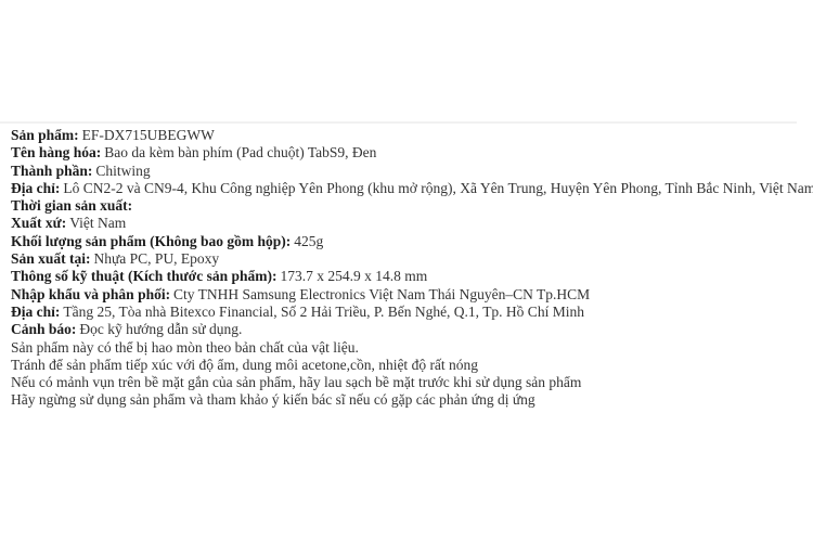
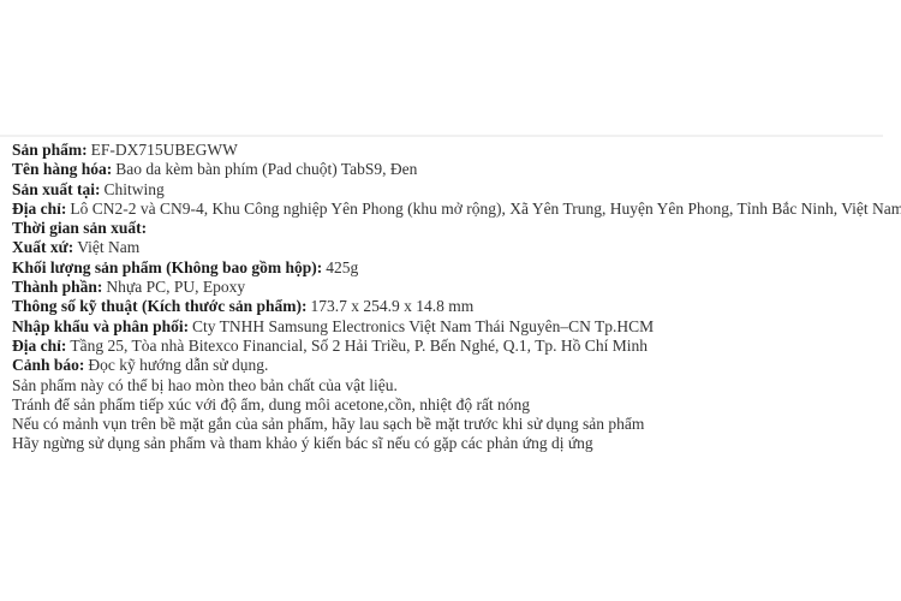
  Sản phẩm: EF-DX715UBEGWW
  Tên hàng hóa: Bao da kèm bàn phím (Pad chuột) TabS9, Đen
- Thành phần: Chitwing
+ Sản xuất tại: Chitwing
  Địa chỉ: Lô CN2-2 và CN9-4, Khu Công nghiệp Yên Phong (khu mở rộng), Xã Yên Trung, Huyện Yên Phong, Tỉnh Bắc Ninh, Việt Nam
  Thời gian sản xuất:
  Xuất xứ: Việt Nam
  Khối lượng sản phẩm (Không bao gồm hộp): 425g
- Sản xuất tại: Nhựa PC, PU, Epoxy
+ Thành phần: Nhựa PC, PU, Epoxy
  Thông số kỹ thuật (Kích thước sản phẩm): 173.7 x 254.9 x 14.8 mm
  Nhập khẩu và phân phối: Cty TNHH Samsung Electronics Việt Nam Thái Nguyên–CN Tp.HCM
  Địa chỉ: Tầng 25, Tòa nhà Bitexco Financial, Số 2 Hải Triều, P. Bến Nghé, Q.1, Tp. Hồ Chí Minh
  Cảnh báo: Đọc kỹ hướng dẫn sử dụng.
  Sản phẩm này có thể bị hao mòn theo bản chất của vật liệu.
  Tránh để sản phẩm tiếp xúc với độ ẩm, dung môi acetone,cồn, nhiệt độ rất nóng
  Nếu có mảnh vụn trên bề mặt gắn của sản phẩm, hãy lau sạch bề mặt trước khi sử dụng sản phẩm
  Hãy ngừng sử dụng sản phẩm và tham khảo ý kiến bác sĩ nếu có gặp các phản ứng dị ứng
